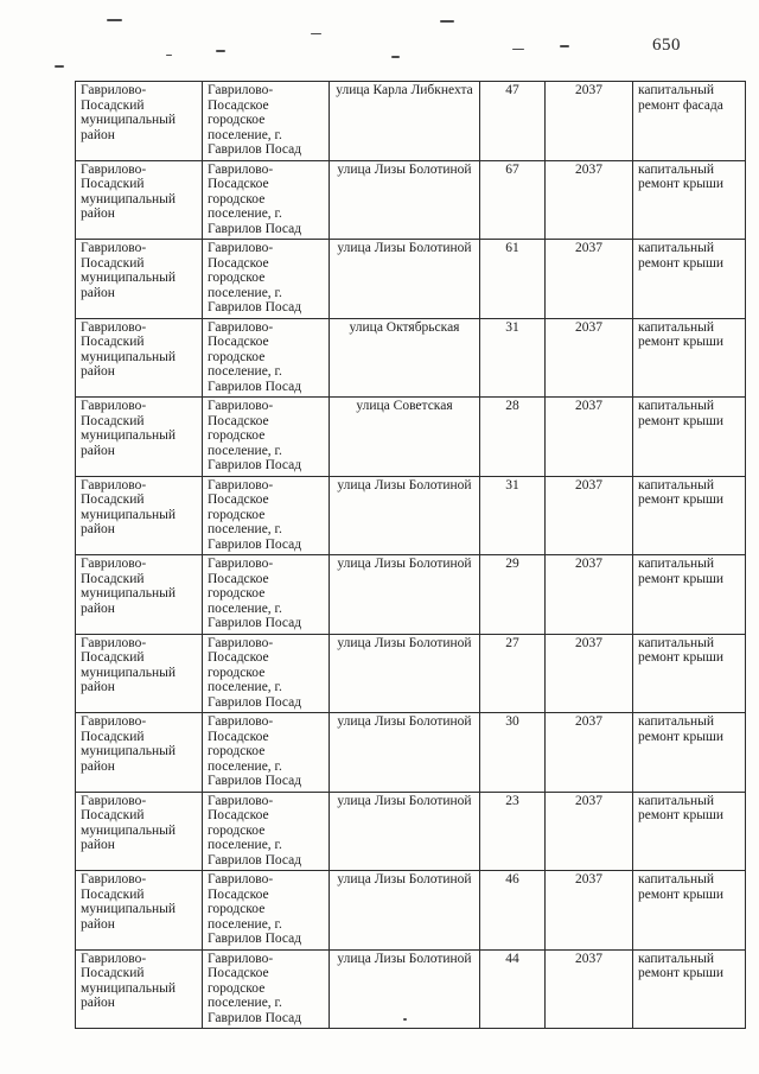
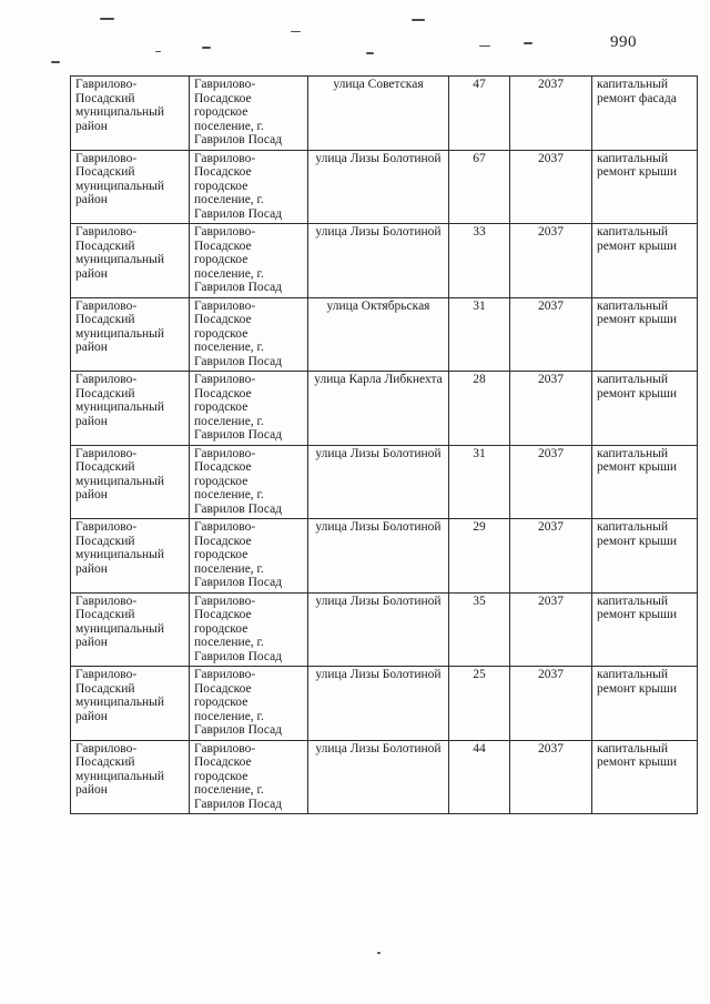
- 650
+ 990
- Гаврилово-Посадский муниципальный район	Гаврилово-Посадское городское поселение, г. Гаврилов Посад	улица Карла Либкнехта	47	2037	капитальный ремонт фасада
+ Гаврилово-Посадский муниципальный район	Гаврилово-Посадское городское поселение, г. Гаврилов Посад	улица Советская	47	2037	капитальный ремонт фасада
  Гаврилово-Посадский муниципальный район	Гаврилово-Посадское городское поселение, г. Гаврилов Посад	улица Лизы Болотиной	67	2037	капитальный ремонт крыши
- Гаврилово-Посадский муниципальный район	Гаврилово-Посадское городское поселение, г. Гаврилов Посад	улица Лизы Болотиной	61	2037	капитальный ремонт крыши
+ Гаврилово-Посадский муниципальный район	Гаврилово-Посадское городское поселение, г. Гаврилов Посад	улица Лизы Болотиной	33	2037	капитальный ремонт крыши
  Гаврилово-Посадский муниципальный район	Гаврилово-Посадское городское поселение, г. Гаврилов Посад	улица Октябрьская	31	2037	капитальный ремонт крыши
- Гаврилово-Посадский муниципальный район	Гаврилово-Посадское городское поселение, г. Гаврилов Посад	улица Советская	28	2037	капитальный ремонт крыши
+ Гаврилово-Посадский муниципальный район	Гаврилово-Посадское городское поселение, г. Гаврилов Посад	улица Карла Либкнехта	28	2037	капитальный ремонт крыши
  Гаврилово-Посадский муниципальный район	Гаврилово-Посадское городское поселение, г. Гаврилов Посад	улица Лизы Болотиной	31	2037	капитальный ремонт крыши
  Гаврилово-Посадский муниципальный район	Гаврилово-Посадское городское поселение, г. Гаврилов Посад	улица Лизы Болотиной	29	2037	капитальный ремонт крыши
- Гаврилово-Посадский муниципальный район	Гаврилово-Посадское городское поселение, г. Гаврилов Посад	улица Лизы Болотиной	27	2037	капитальный ремонт крыши
+ Гаврилово-Посадский муниципальный район	Гаврилово-Посадское городское поселение, г. Гаврилов Посад	улица Лизы Болотиной	35	2037	капитальный ремонт крыши
- Гаврилово-Посадский муниципальный район	Гаврилово-Посадское городское поселение, г. Гаврилов Посад	улица Лизы Болотиной	30	2037	капитальный ремонт крыши
+ Гаврилово-Посадский муниципальный район	Гаврилово-Посадское городское поселение, г. Гаврилов Посад	улица Лизы Болотиной	25	2037	капитальный ремонт крыши
- Гаврилово-Посадский муниципальный район	Гаврилово-Посадское городское поселение, г. Гаврилов Посад	улица Лизы Болотиной	23	2037	капитальный ремонт крыши
- Гаврилово-Посадский муниципальный район	Гаврилово-Посадское городское поселение, г. Гаврилов Посад	улица Лизы Болотиной	46	2037	капитальный ремонт крыши
  Гаврилово-Посадский муниципальный район	Гаврилово-Посадское городское поселение, г. Гаврилов Посад	улица Лизы Болотиной	44	2037	капитальный ремонт крыши
